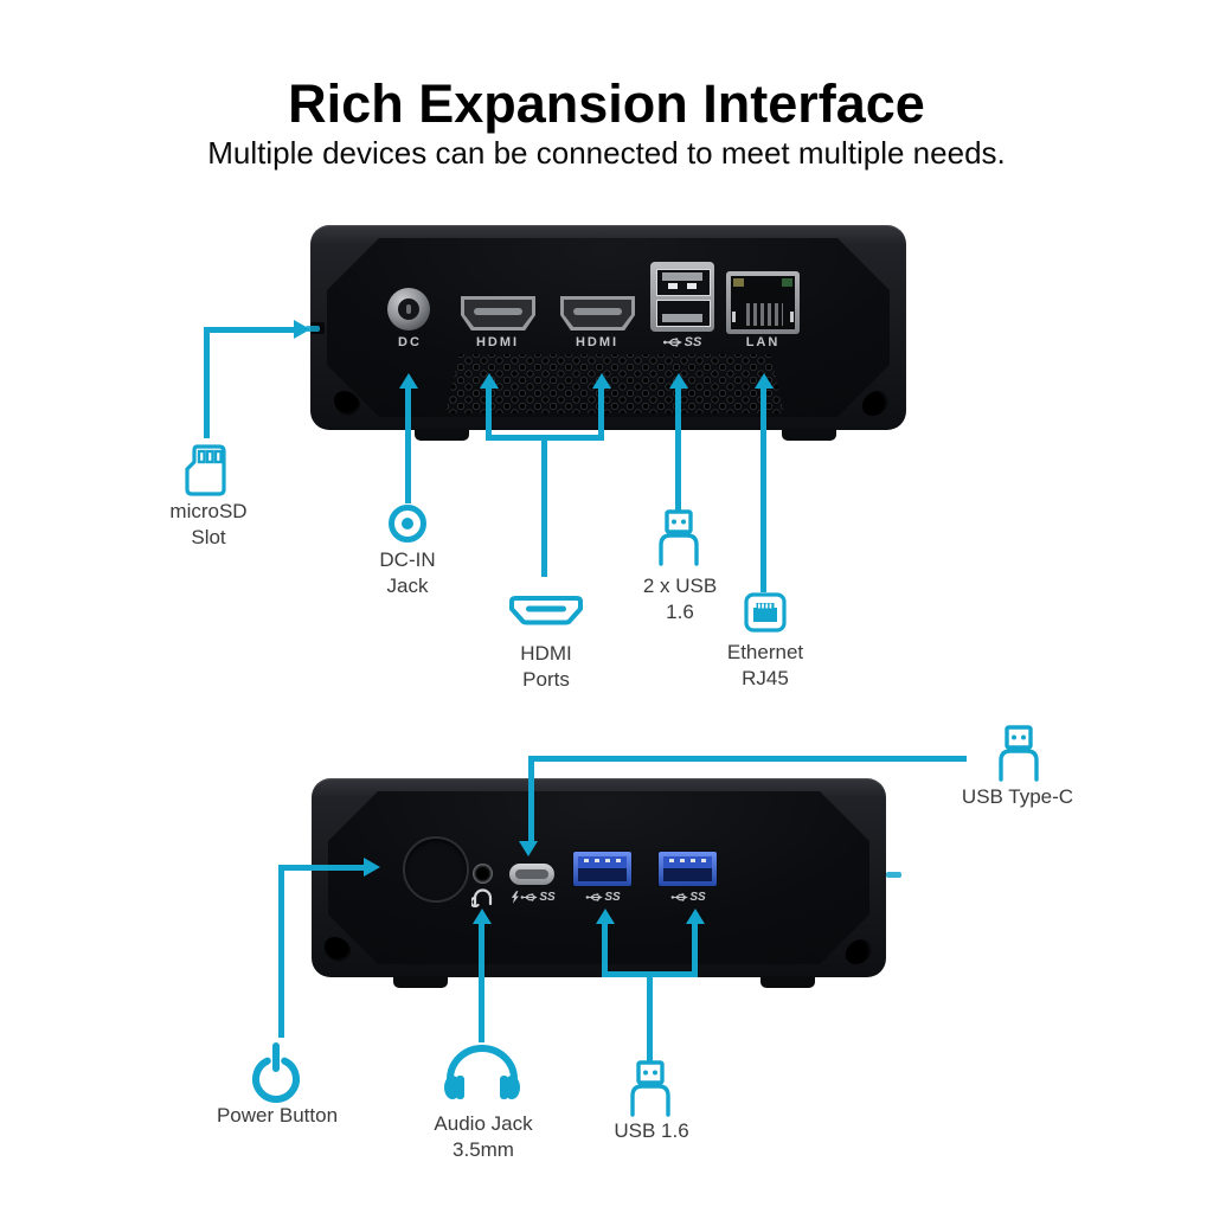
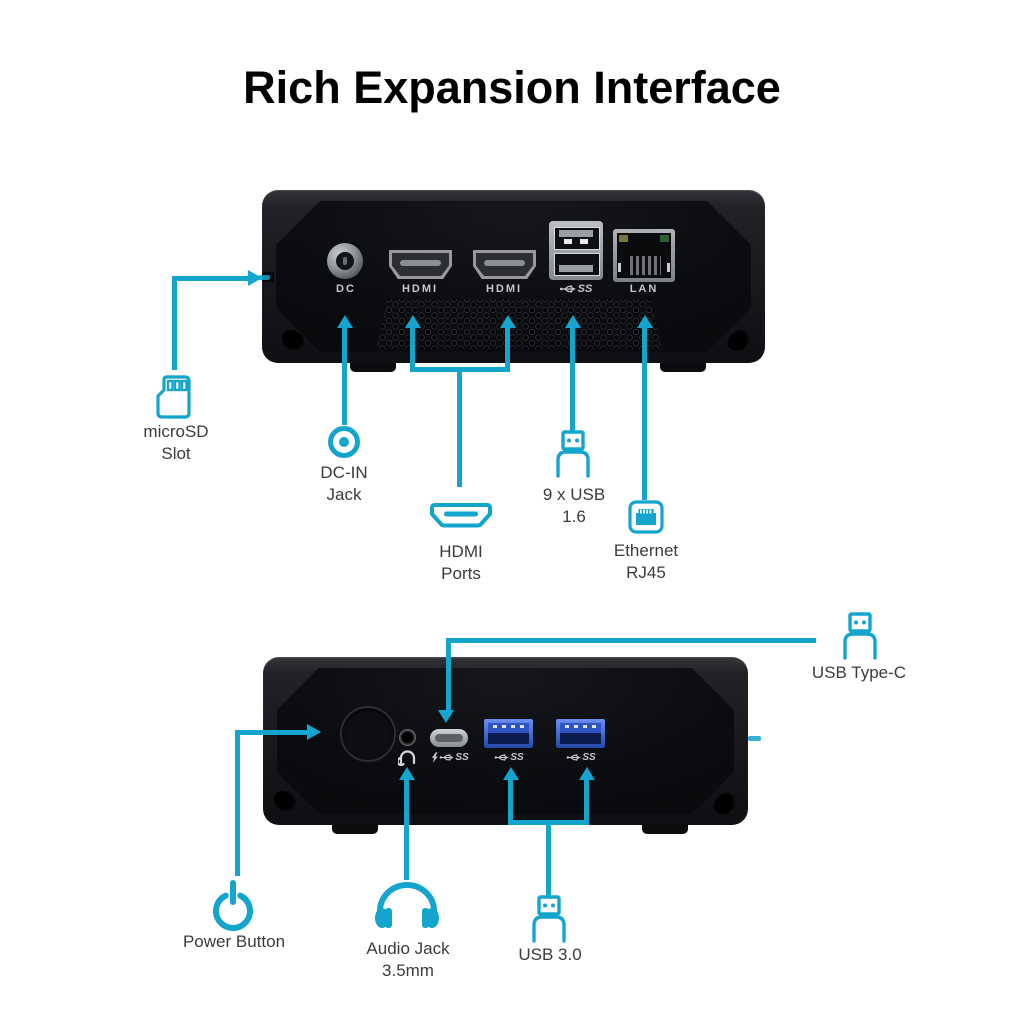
  Rich Expansion Interface
- Multiple devices can be connected to meet multiple needs.
  DC
  HDMI
  HDMI
  SS
  LAN
  microSD
  Slot
  DC-IN
  Jack
  HDMI
  Ports
- 2 x USB
+ 9 x USB
  1.6
  Ethernet
  RJ45
  SS
  SS
  SS
  USB Type-C
  Power Button
  Audio Jack
  3.5mm
- USB 1.6
+ USB 3.0
